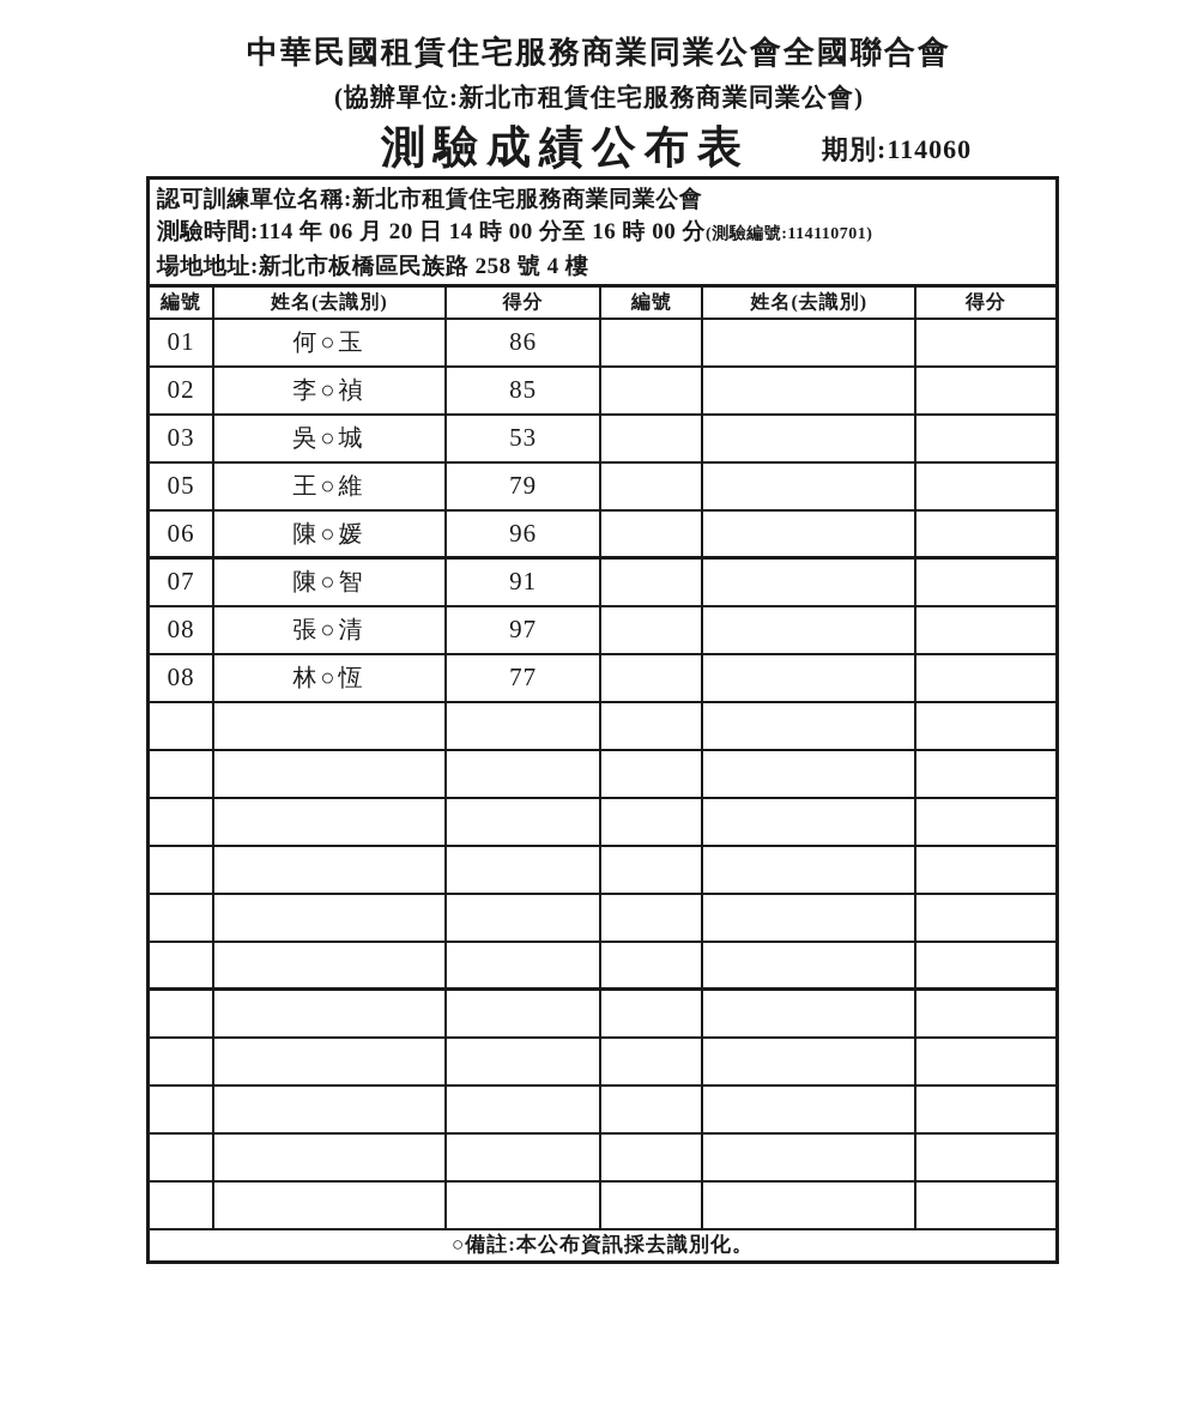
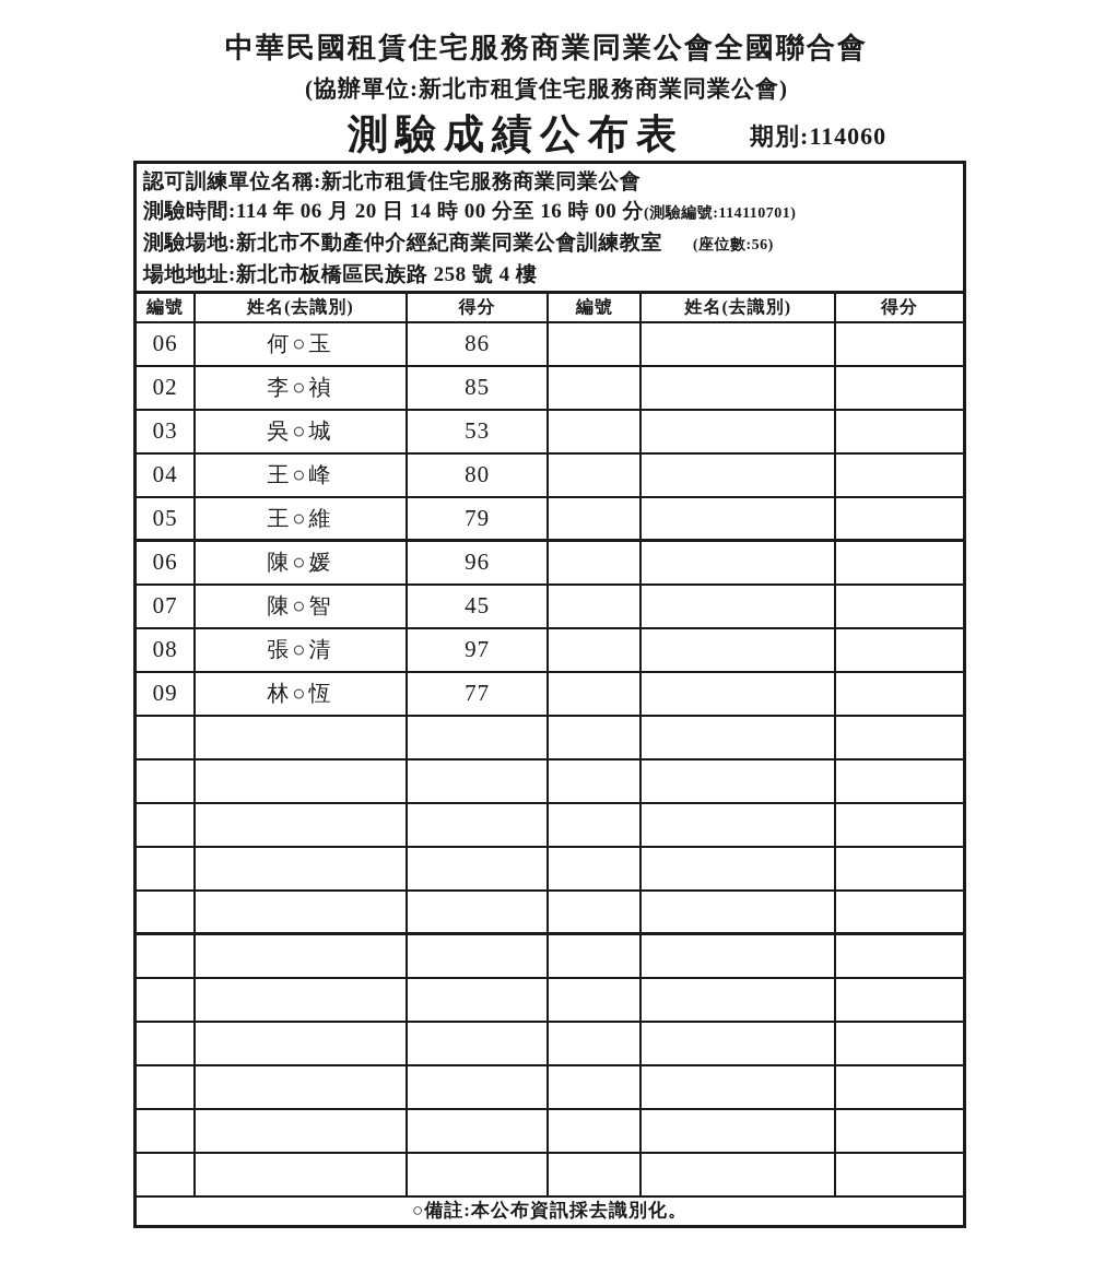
  中華民國租賃住宅服務商業同業公會全國聯合會
  (協辦單位:新北市租賃住宅服務商業同業公會)
  測驗成績公布表
  期別:114060
  認可訓練單位名稱:新北市租賃住宅服務商業同業公會
  測驗時間:114 年 06 月 20 日 14 時 00 分至 16 時 00 分(測驗編號:114110701)
+ 測驗場地:新北市不動產仲介經紀商業同業公會訓練教室 (座位數:56)
  場地地址:新北市板橋區民族路 258 號 4 樓
  編號	姓名(去識別)	得分	編號	姓名(去識別)	得分
- 01	何○玉	86
+ 06	何○玉	86
  02	李○禎	85
  03	吳○城	53
+ 04	王○峰	80
  05	王○維	79
  06	陳○媛	96
- 07	陳○智	91
+ 07	陳○智	45
  08	張○清	97
- 08	林○恆	77
+ 09	林○恆	77
  ○備註:本公布資訊採去識別化。
